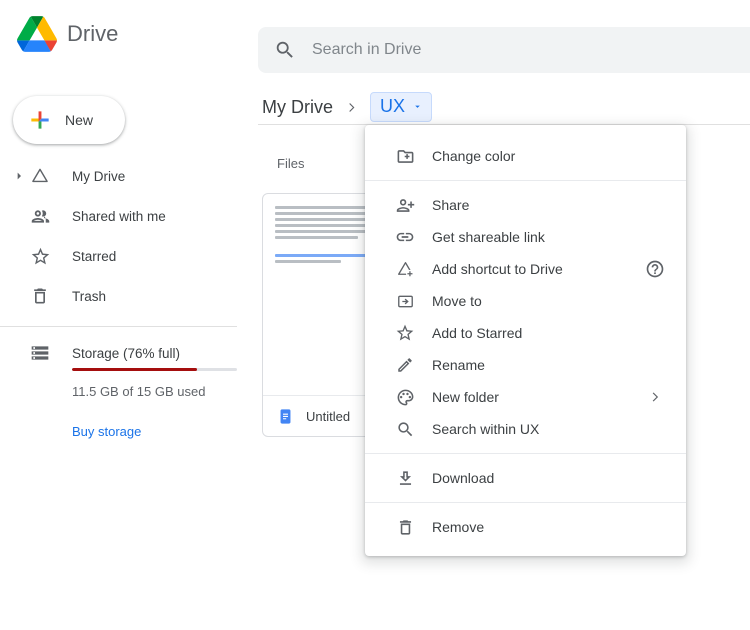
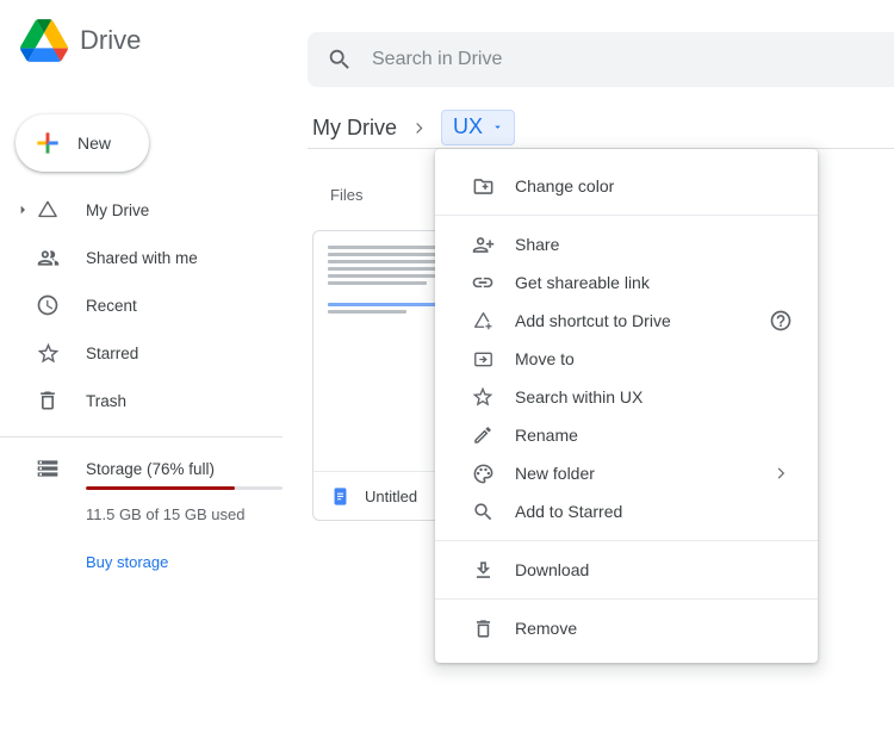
  Drive
  Search in Drive
  New
  My Drive
  Shared with me
+ Recent
  Starred
  Trash
  Storage (76% full)
  11.5 GB of 15 GB used
  Buy storage
  My Drive
  UX
  Files
  Untitled
  Change color
  Share
  Get shareable link
  Add shortcut to Drive
  Move to
- Add to Starred
+ Search within UX
  Rename
  New folder
- Search within UX
+ Add to Starred
  Download
  Remove
